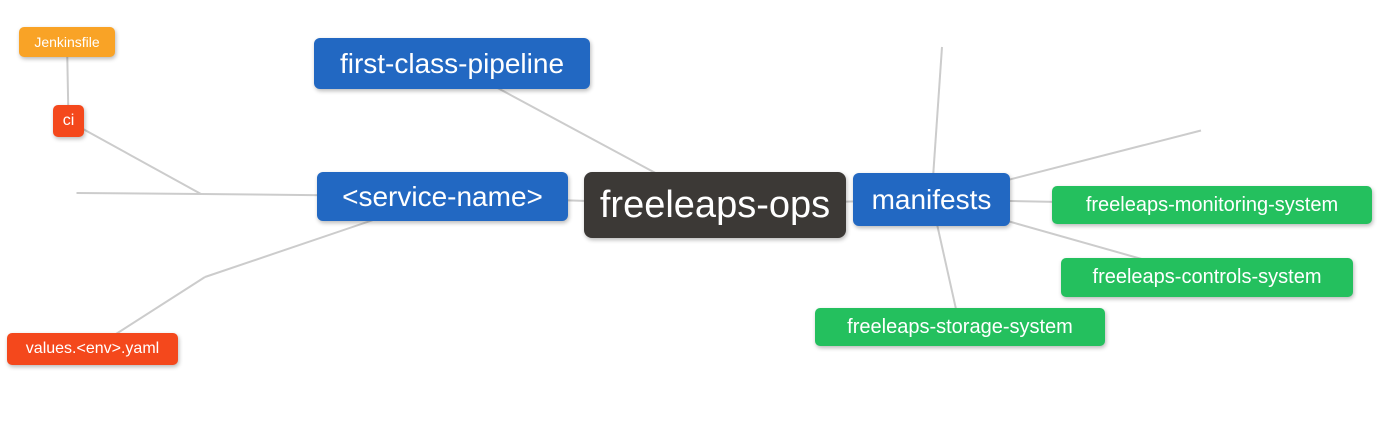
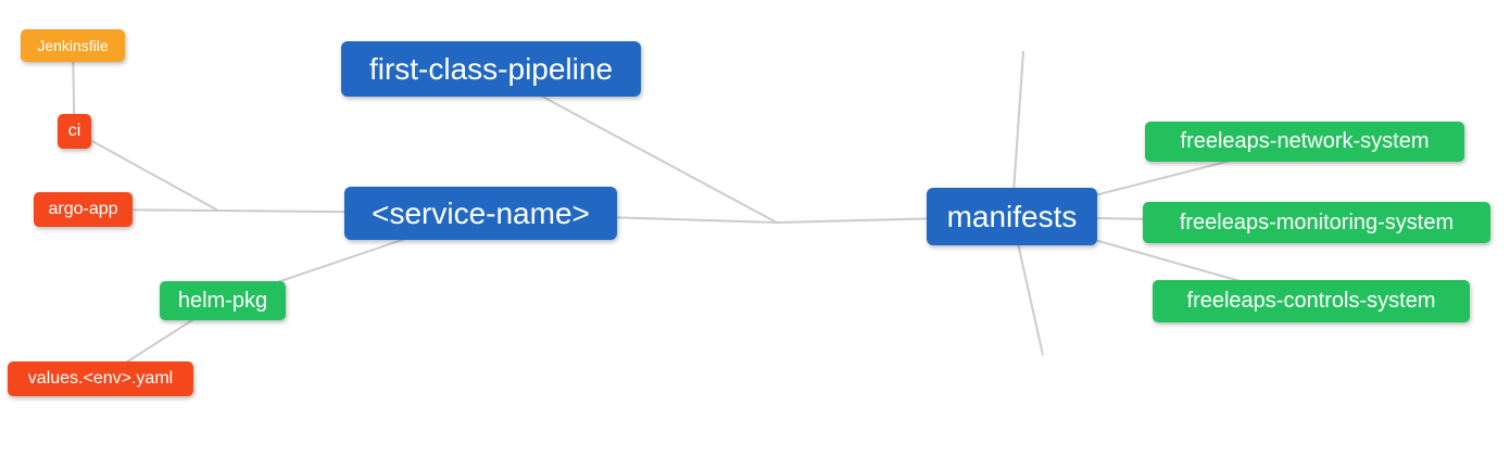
  Jenkinsfile
  ci
+ argo-app
+ helm-pkg
  values.<env>.yaml
  first-class-pipeline
  <service-name>
- freeleaps-ops
  manifests
+ freeleaps-network-system
  freeleaps-monitoring-system
  freeleaps-controls-system
- freeleaps-storage-system
